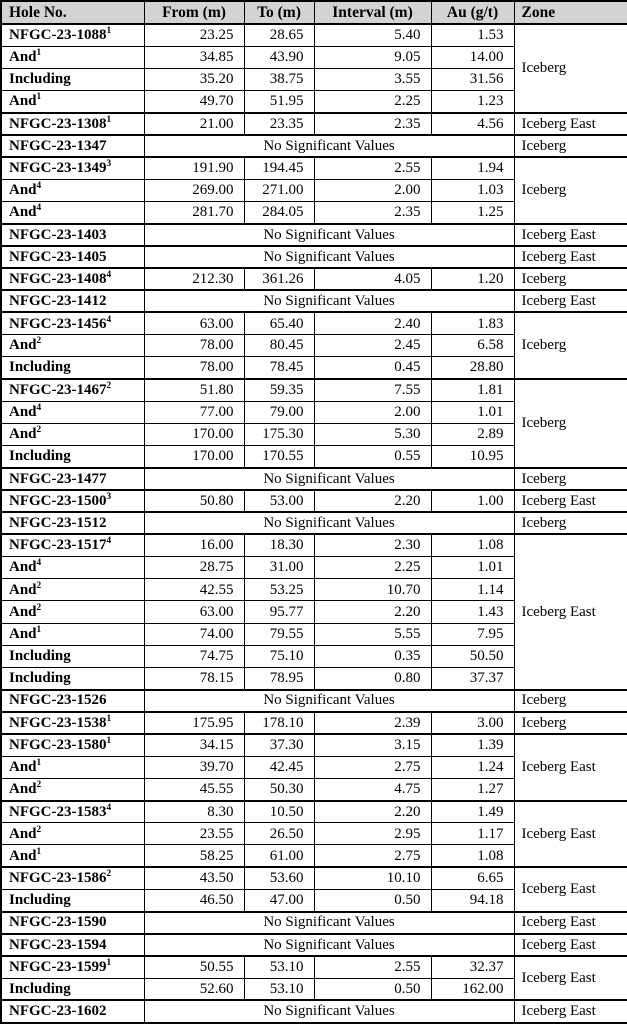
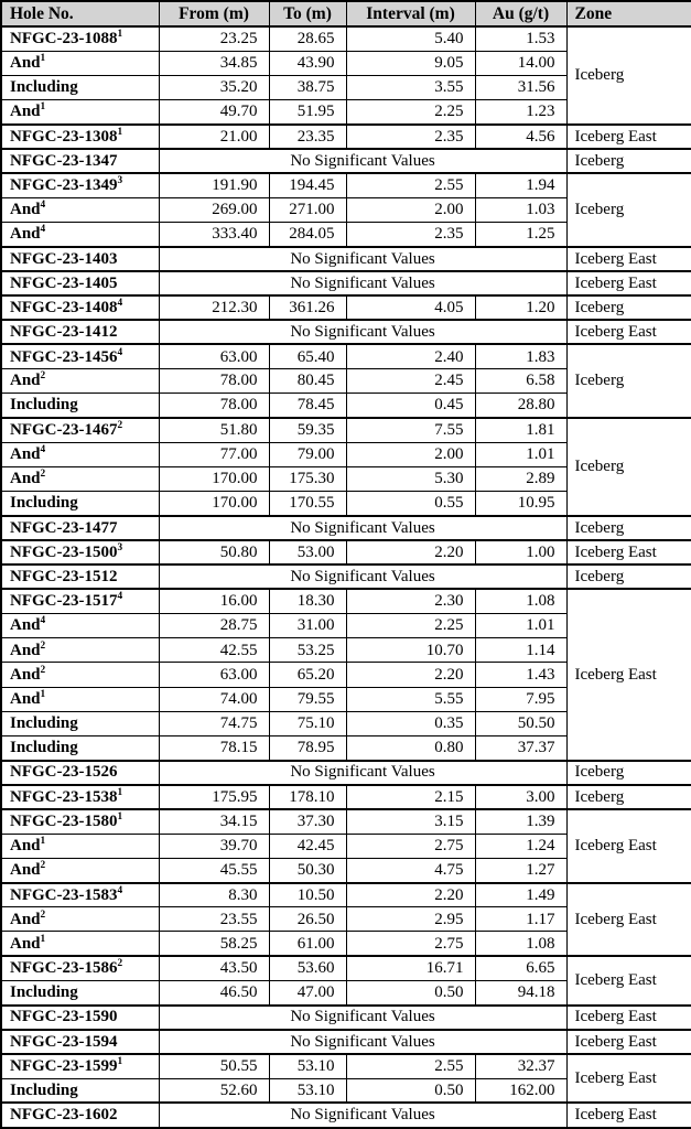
  Hole No.	From (m)	To (m)	Interval (m)	Au (g/t)	Zone
  NFGC-23-10881	23.25	28.65	5.40	1.53	Iceberg
  And1	34.85	43.90	9.05	14.00
  Including	35.20	38.75	3.55	31.56
  And1	49.70	51.95	2.25	1.23
  NFGC-23-13081	21.00	23.35	2.35	4.56	Iceberg East
  NFGC-23-1347	No Significant Values	Iceberg
  NFGC-23-13493	191.90	194.45	2.55	1.94	Iceberg
  And4	269.00	271.00	2.00	1.03
- And4	281.70	284.05	2.35	1.25
+ And4	333.40	284.05	2.35	1.25
  NFGC-23-1403	No Significant Values	Iceberg East
  NFGC-23-1405	No Significant Values	Iceberg East
  NFGC-23-14084	212.30	361.26	4.05	1.20	Iceberg
  NFGC-23-1412	No Significant Values	Iceberg East
  NFGC-23-14564	63.00	65.40	2.40	1.83	Iceberg
  And2	78.00	80.45	2.45	6.58
  Including	78.00	78.45	0.45	28.80
  NFGC-23-14672	51.80	59.35	7.55	1.81	Iceberg
  And4	77.00	79.00	2.00	1.01
  And2	170.00	175.30	5.30	2.89
  Including	170.00	170.55	0.55	10.95
  NFGC-23-1477	No Significant Values	Iceberg
  NFGC-23-15003	50.80	53.00	2.20	1.00	Iceberg East
  NFGC-23-1512	No Significant Values	Iceberg
  NFGC-23-15174	16.00	18.30	2.30	1.08	Iceberg East
  And4	28.75	31.00	2.25	1.01
  And2	42.55	53.25	10.70	1.14
- And2	63.00	95.77	2.20	1.43
+ And2	63.00	65.20	2.20	1.43
  And1	74.00	79.55	5.55	7.95
  Including	74.75	75.10	0.35	50.50
  Including	78.15	78.95	0.80	37.37
  NFGC-23-1526	No Significant Values	Iceberg
- NFGC-23-15381	175.95	178.10	2.39	3.00	Iceberg
+ NFGC-23-15381	175.95	178.10	2.15	3.00	Iceberg
  NFGC-23-15801	34.15	37.30	3.15	1.39	Iceberg East
  And1	39.70	42.45	2.75	1.24
  And2	45.55	50.30	4.75	1.27
  NFGC-23-15834	8.30	10.50	2.20	1.49	Iceberg East
  And2	23.55	26.50	2.95	1.17
  And1	58.25	61.00	2.75	1.08
- NFGC-23-15862	43.50	53.60	10.10	6.65	Iceberg East
+ NFGC-23-15862	43.50	53.60	16.71	6.65	Iceberg East
  Including	46.50	47.00	0.50	94.18
  NFGC-23-1590	No Significant Values	Iceberg East
  NFGC-23-1594	No Significant Values	Iceberg East
  NFGC-23-15991	50.55	53.10	2.55	32.37	Iceberg East
  Including	52.60	53.10	0.50	162.00
  NFGC-23-1602	No Significant Values	Iceberg East
